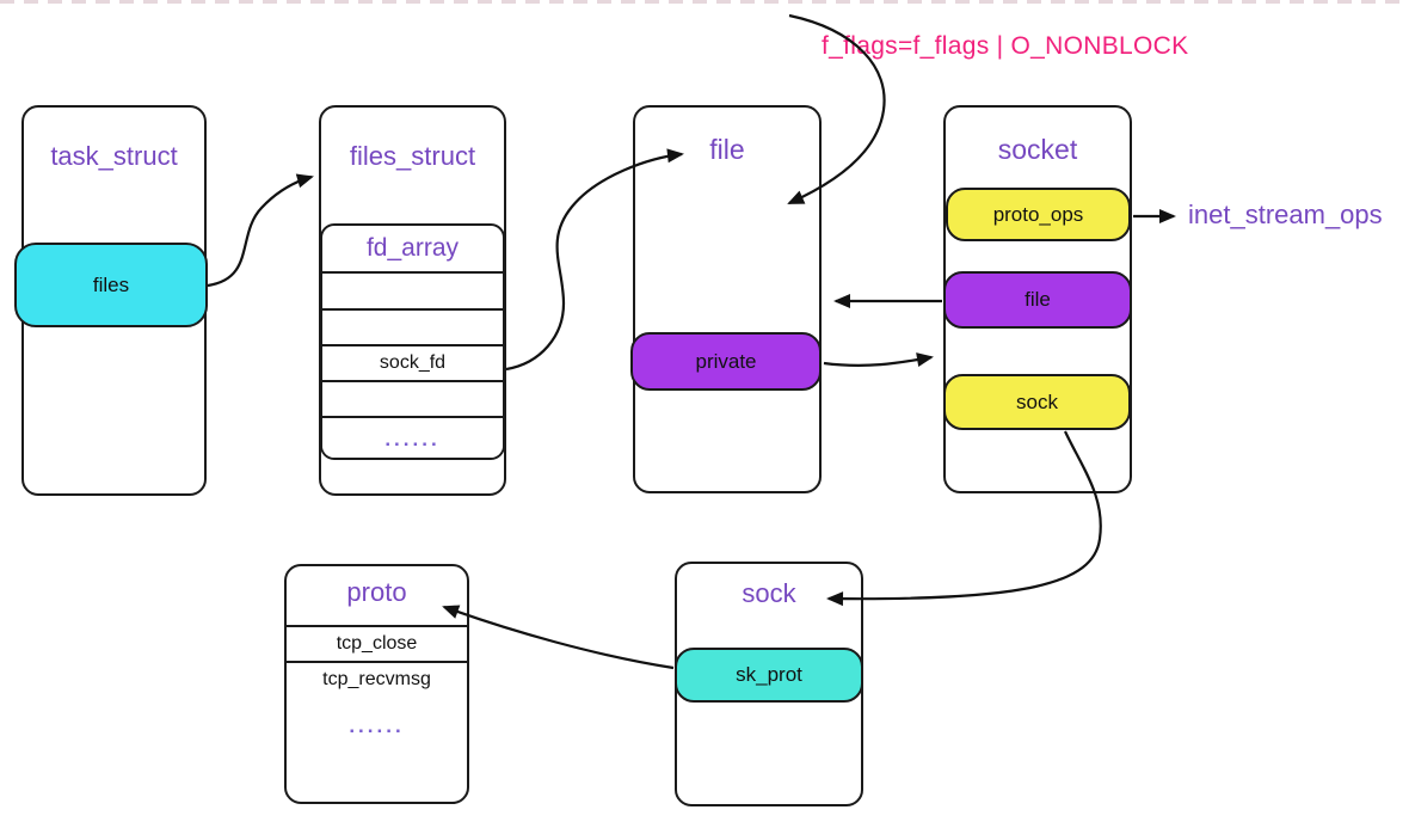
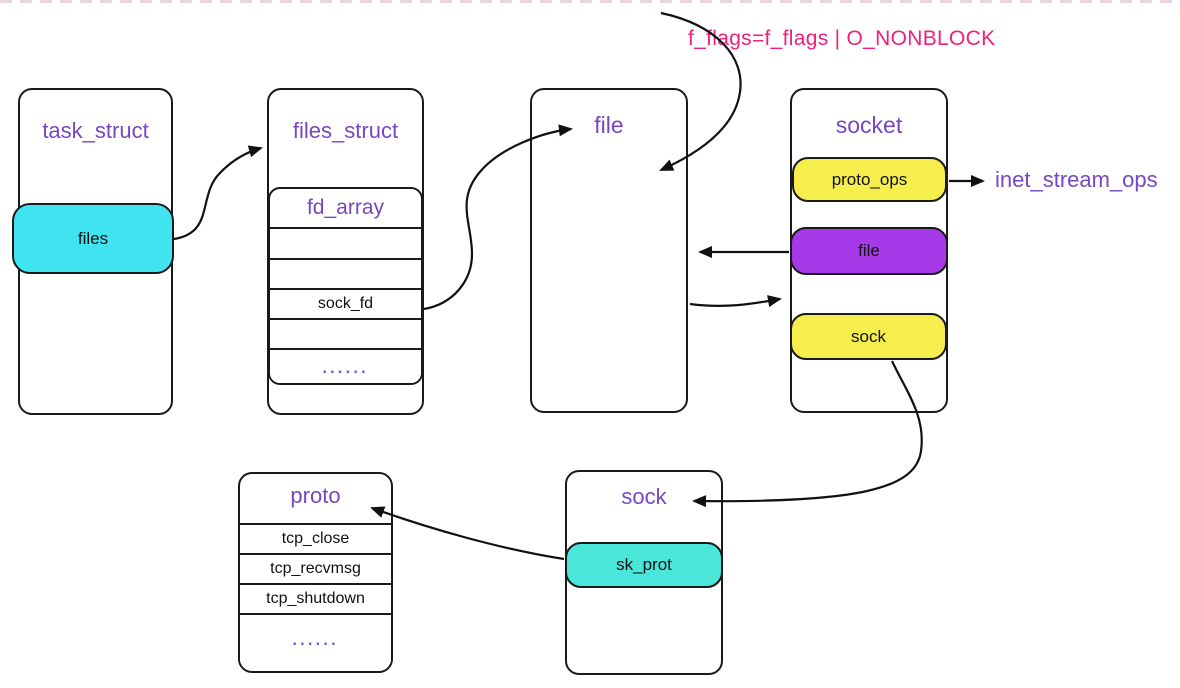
  f_flags=f_flags | O_NONBLOCK
  inet_stream_ops
  task_struct
  files
  files_struct
  fd_array
  sock_fd
  ......
  file
- private
  socket
  proto_ops
  file
  sock
  proto
  tcp_close
  tcp_recvmsg
+ tcp_shutdown
  ......
  sock
  sk_prot
